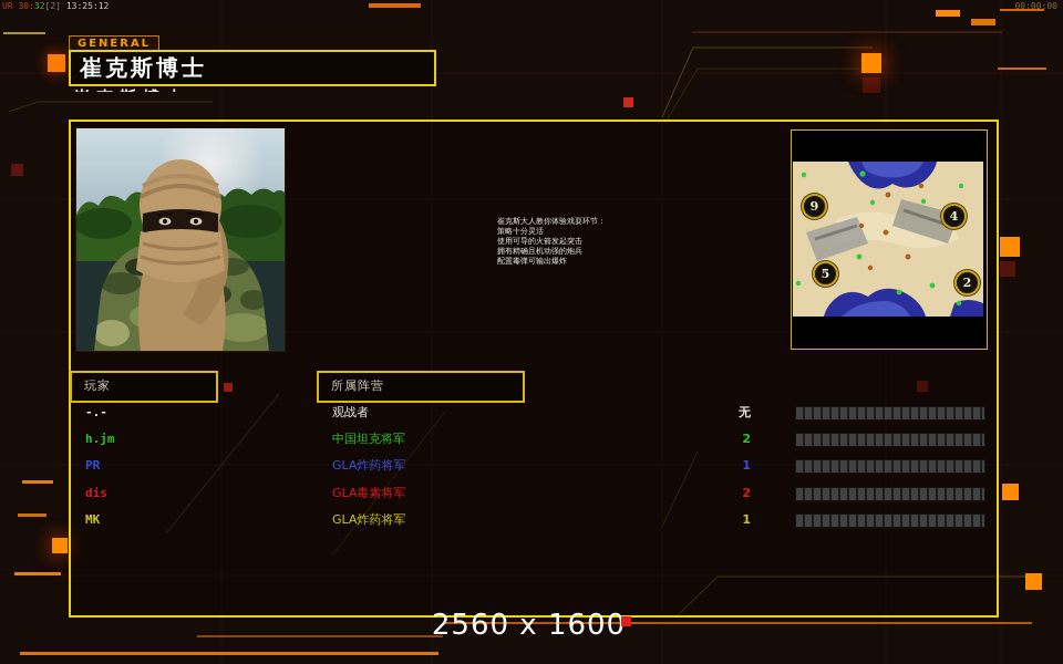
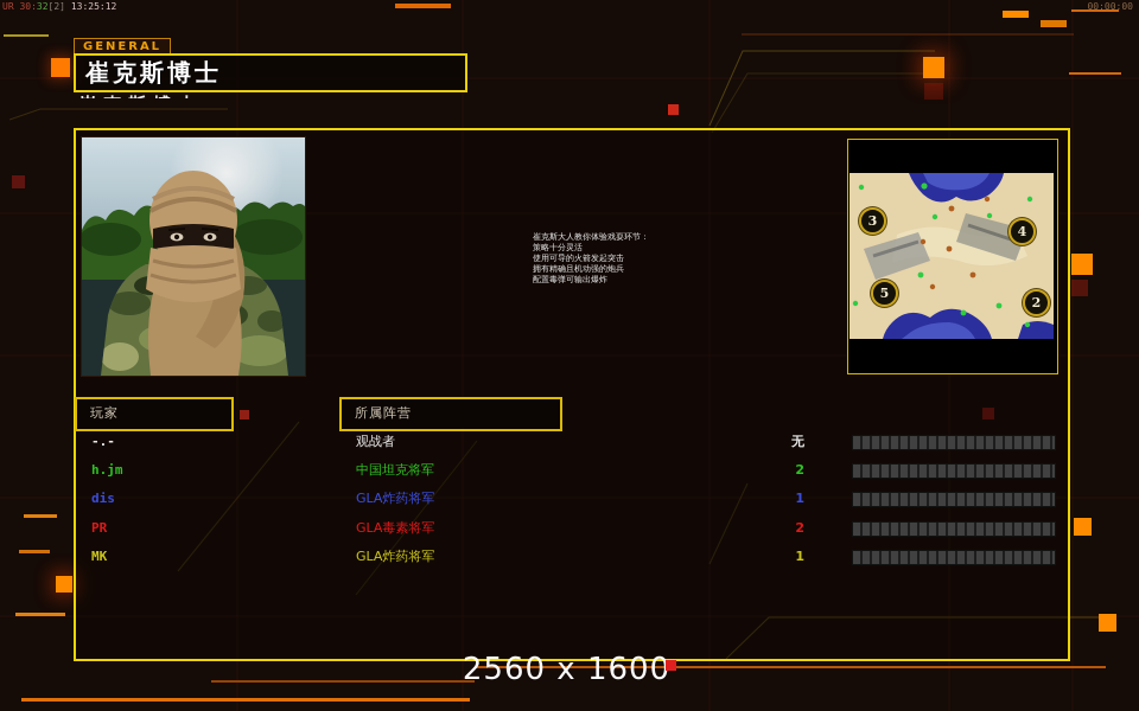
  UR 30:32[2] 13:25:12
  00:00:00
  GENERAL
  崔克斯博士
  崔克斯大人教你体验戏耍环节：
  策略十分灵活
  使用可导的火箭发起突击
  拥有精确且机动强的炮兵
  配置毒弹可输出爆炸
- 9
+ 3
  4
  5
  2
  玩家
  所属阵营
  -.-
  观战者
  无
  h.jm
  中国坦克将军
  2
- PR
+ dis
  GLA炸药将军
  1
- dis
+ PR
  GLA毒素将军
  2
  MK
  GLA炸药将军
  1
  2560 x 1600
